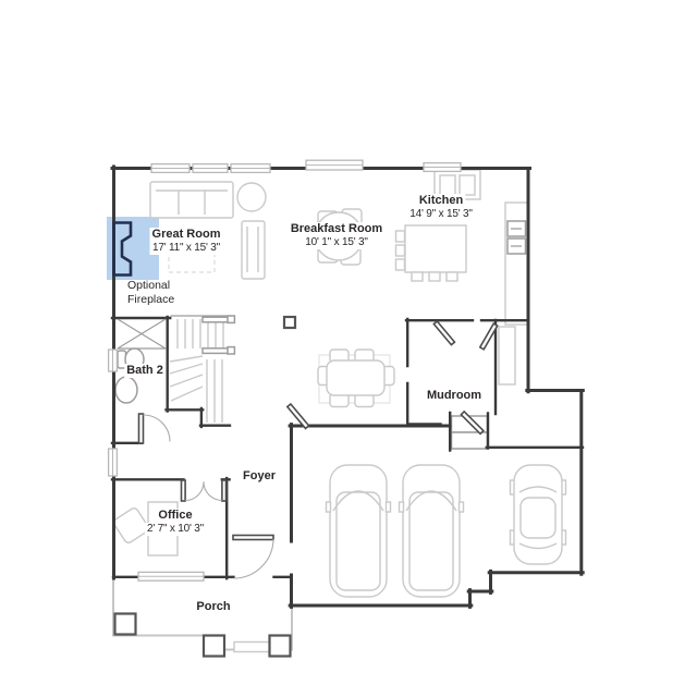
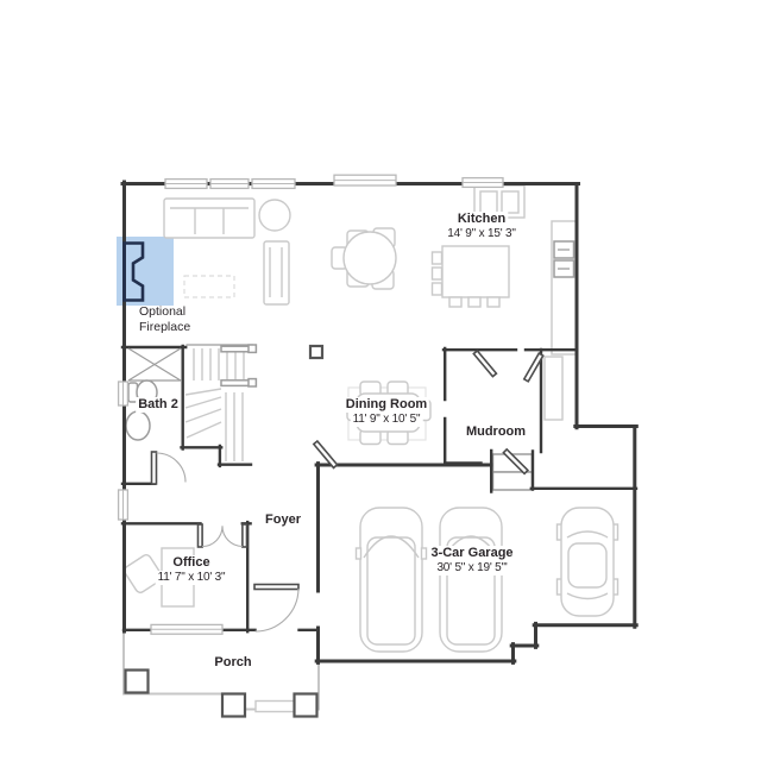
- Great Room
- 17' 11" x 15' 3"
- Breakfast Room
- 10' 1" x 15' 3"
  Kitchen
  14' 9" x 15' 3"
  Bath 2
+ Dining Room
+ 11' 9" x 10' 5"
  Mudroom
  Foyer
  Office
- 2' 7" x 10' 3"
+ 11' 7" x 10' 3"
  Porch
+ 3-Car Garage
+ 30' 5" x 19' 5"'
  Optional
  Fireplace
